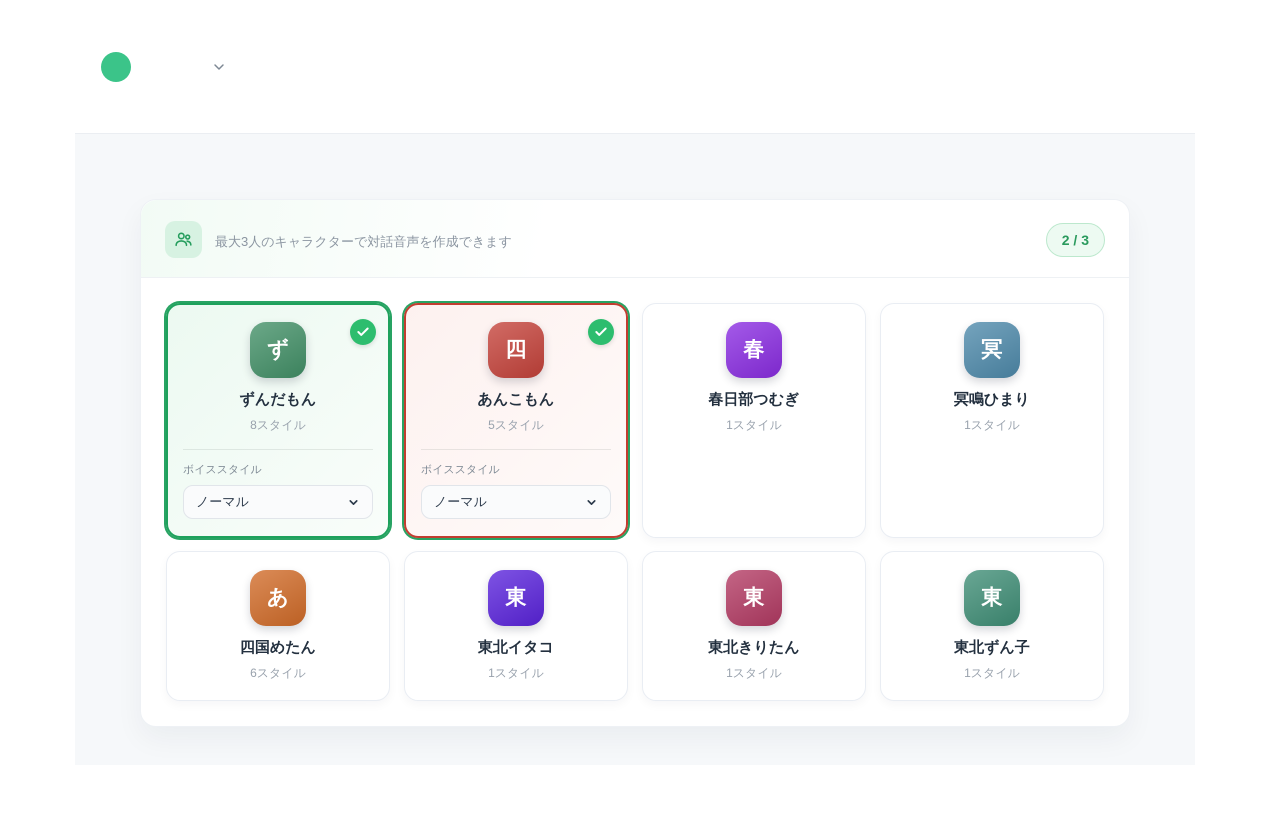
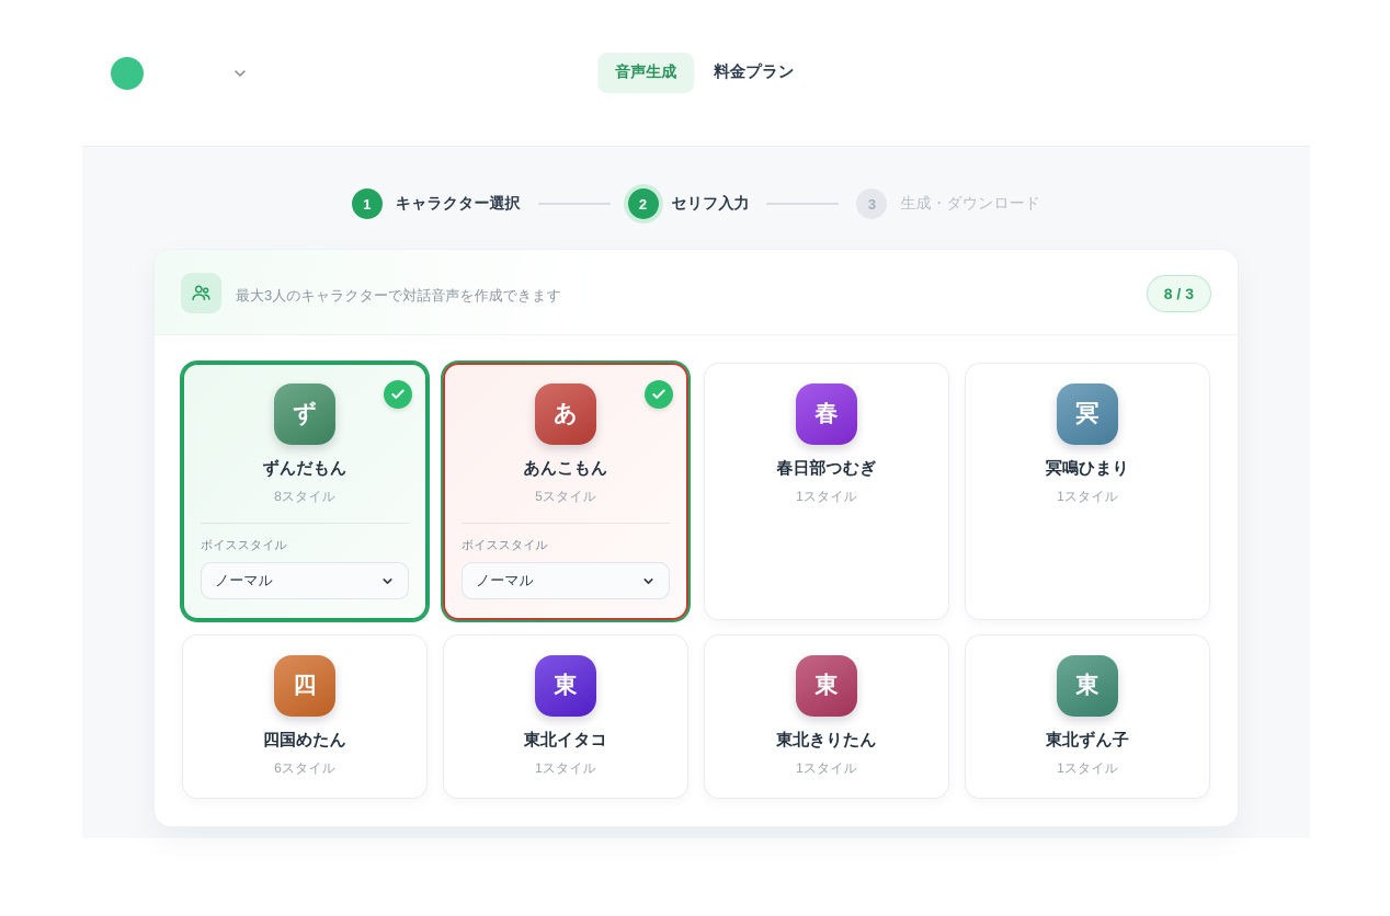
+ 音声生成
+ 料金プラン
+ 1
+ キャラクター選択
+ 2
+ セリフ入力
+ 3
+ 生成・ダウンロード
  最大3人のキャラクターで対話音声を作成できます
- 2 / 3
+ 8 / 3
  ず
  ずんだもん
  8スタイル
  ボイススタイル
  ノーマル
- 四
+ あ
  あんこもん
  5スタイル
  ボイススタイル
  ノーマル
  春
  春日部つむぎ
  1スタイル
  冥
  冥鳴ひまり
  1スタイル
- あ
+ 四
  四国めたん
  6スタイル
  東
  東北イタコ
  1スタイル
  東
  東北きりたん
  1スタイル
  東
  東北ずん子
  1スタイル
